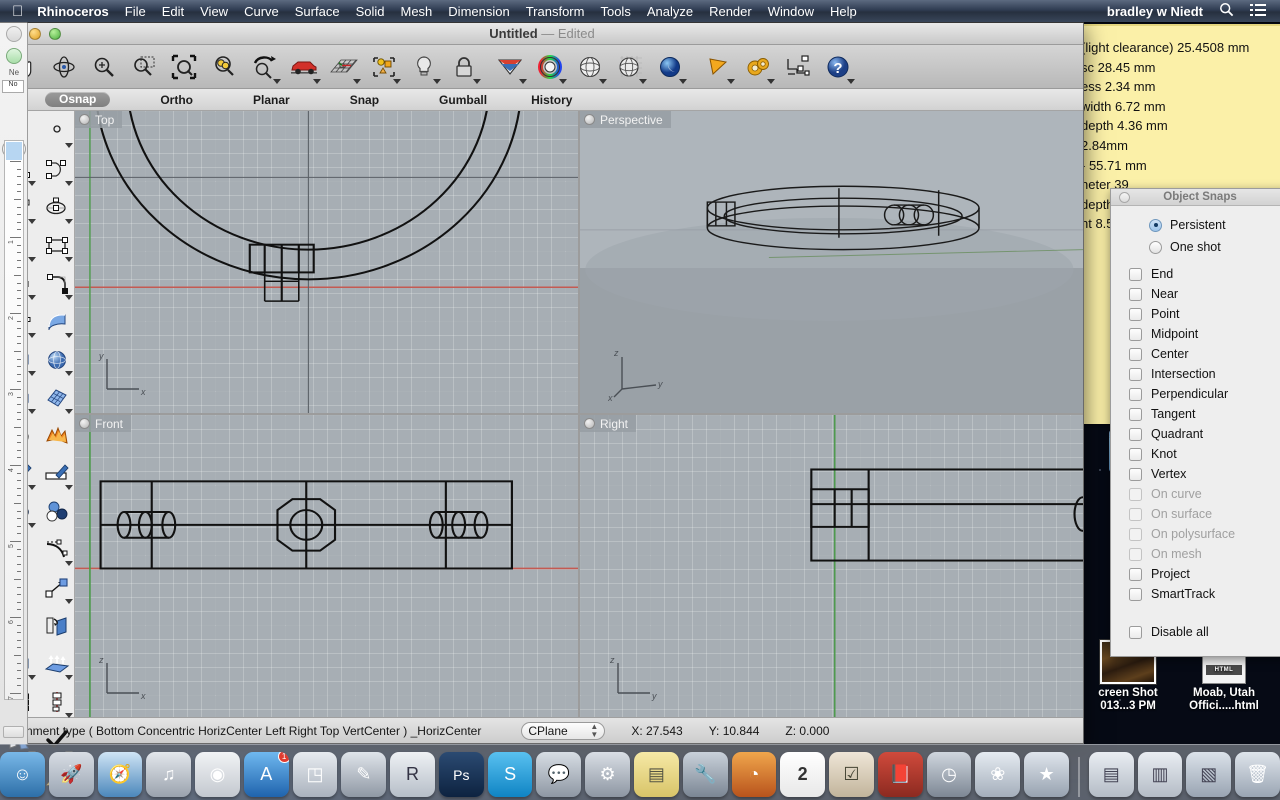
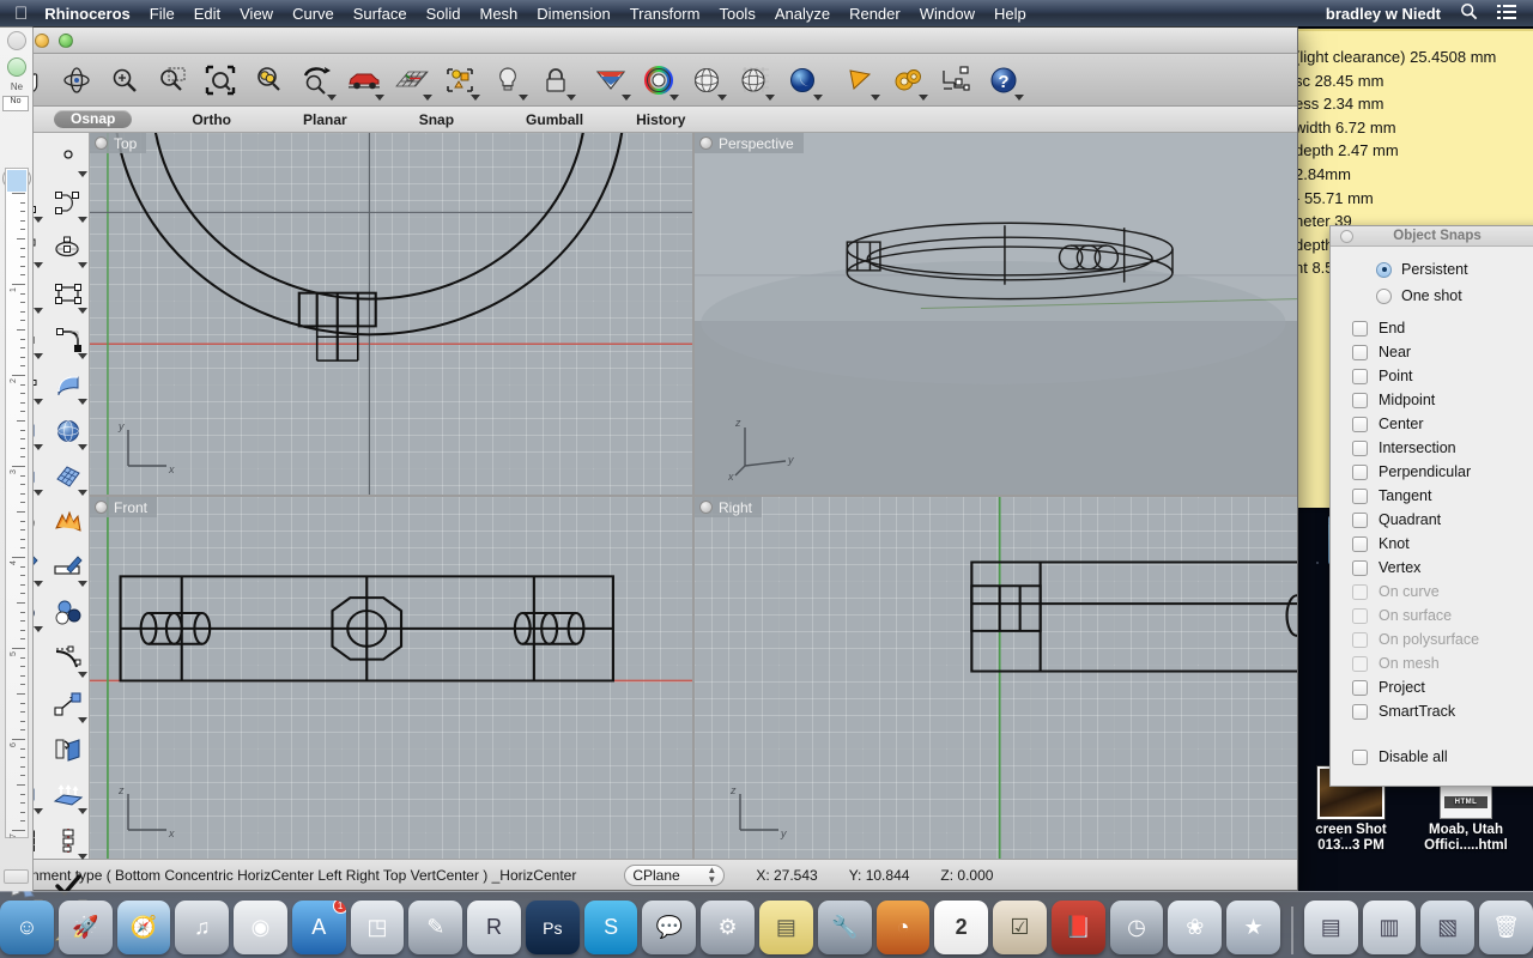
  creen Shot
  013...3 PM
  Moab, Utah
  Offici.....html
  light clearance) 25.4508 mm
  sc 28.45 mm
  ess 2.34 mm
  width 6.72 mm
- depth 4.36 mm
+ depth 2.47 mm
  2.84mm
  55.71 mm
  neter 39
- Untitled — Edited
  ?
  Osnap
  Ortho
  Planar
  Snap
  Gumball
  History
  Top
  y
  x
  Perspective
  z
  y
  x
  Front
  z
  x
  Right
  z
  y
  nment type ( Bottom Concentric HorizCenter Left Right Top VertCenter ) _HorizCenter
  CPlane
  ▲
  ▼
  X: 27.543
  Y: 10.844
  Z: 0.000
  Ne
  
  Rhinoceros
  File
  Edit
  View
  Curve
  Surface
  Solid
  Mesh
  Dimension
  Transform
  Tools
  Analyze
  Render
  Window
  Help
  bradley w Niedt
  Object Snaps
  Persistent
  One shot
  End
  Near
  Point
  Midpoint
  Center
  Intersection
  Perpendicular
  Tangent
  Quadrant
  Knot
  Vertex
  On curve
  On surface
  On polysurface
  On mesh
  Project
  SmartTrack
  Disable all
  ☺
  🚀
  🧭
  ♫
  ◉
  A
  1
  ◳
  ✎
  R
  Ps
  S
  💬
  ⚙
  ▤
  🔧
  ◔
  2
  ☑
  📕
  ◷
  ❀
  ★
  ▤
  ▥
  ▧
  🗑
